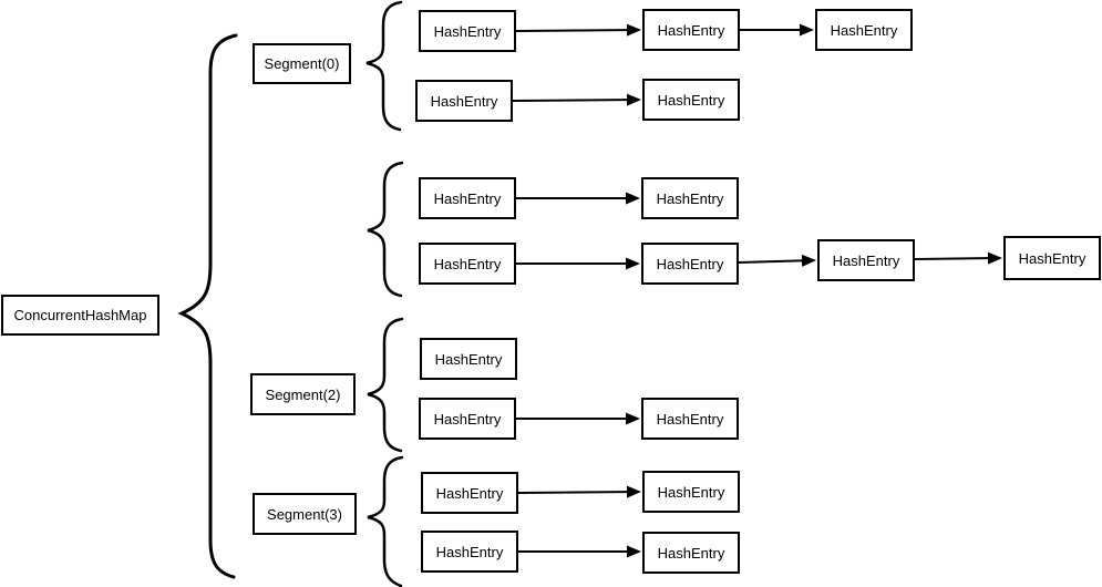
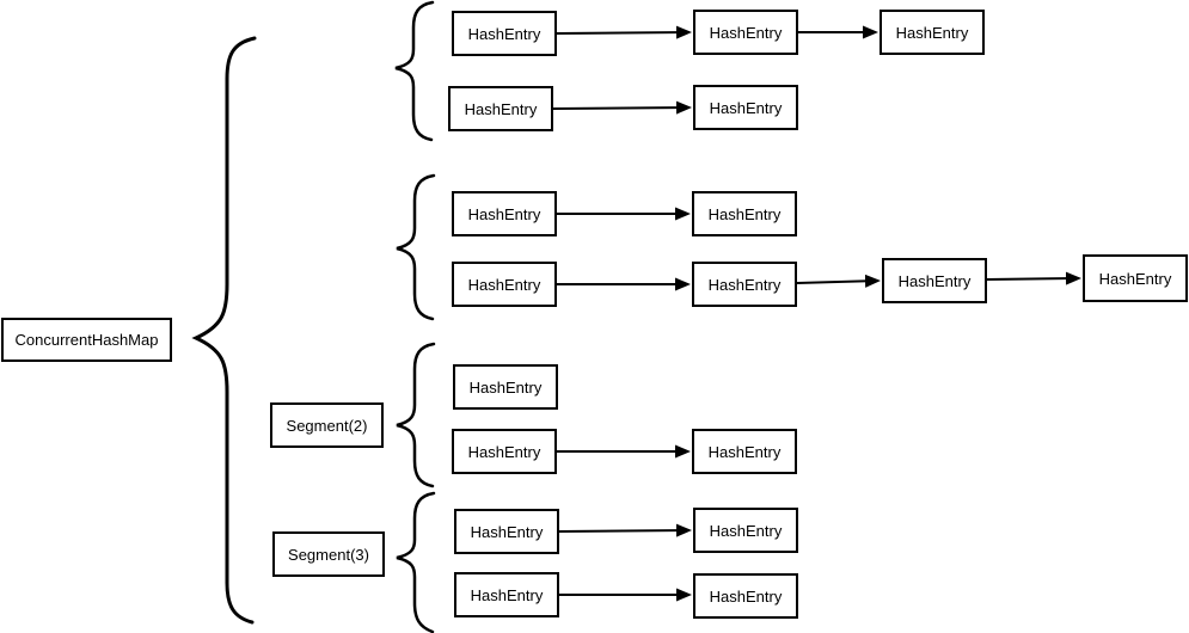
  ConcurrentHashMap
- Segment(0)
  Segment(2)
  Segment(3)
  HashEntry
  HashEntry
  HashEntry
  HashEntry
  HashEntry
  HashEntry
  HashEntry
  HashEntry
  HashEntry
  HashEntry
  HashEntry
  HashEntry
  HashEntry
  HashEntry
  HashEntry
  HashEntry
  HashEntry
  HashEntry
